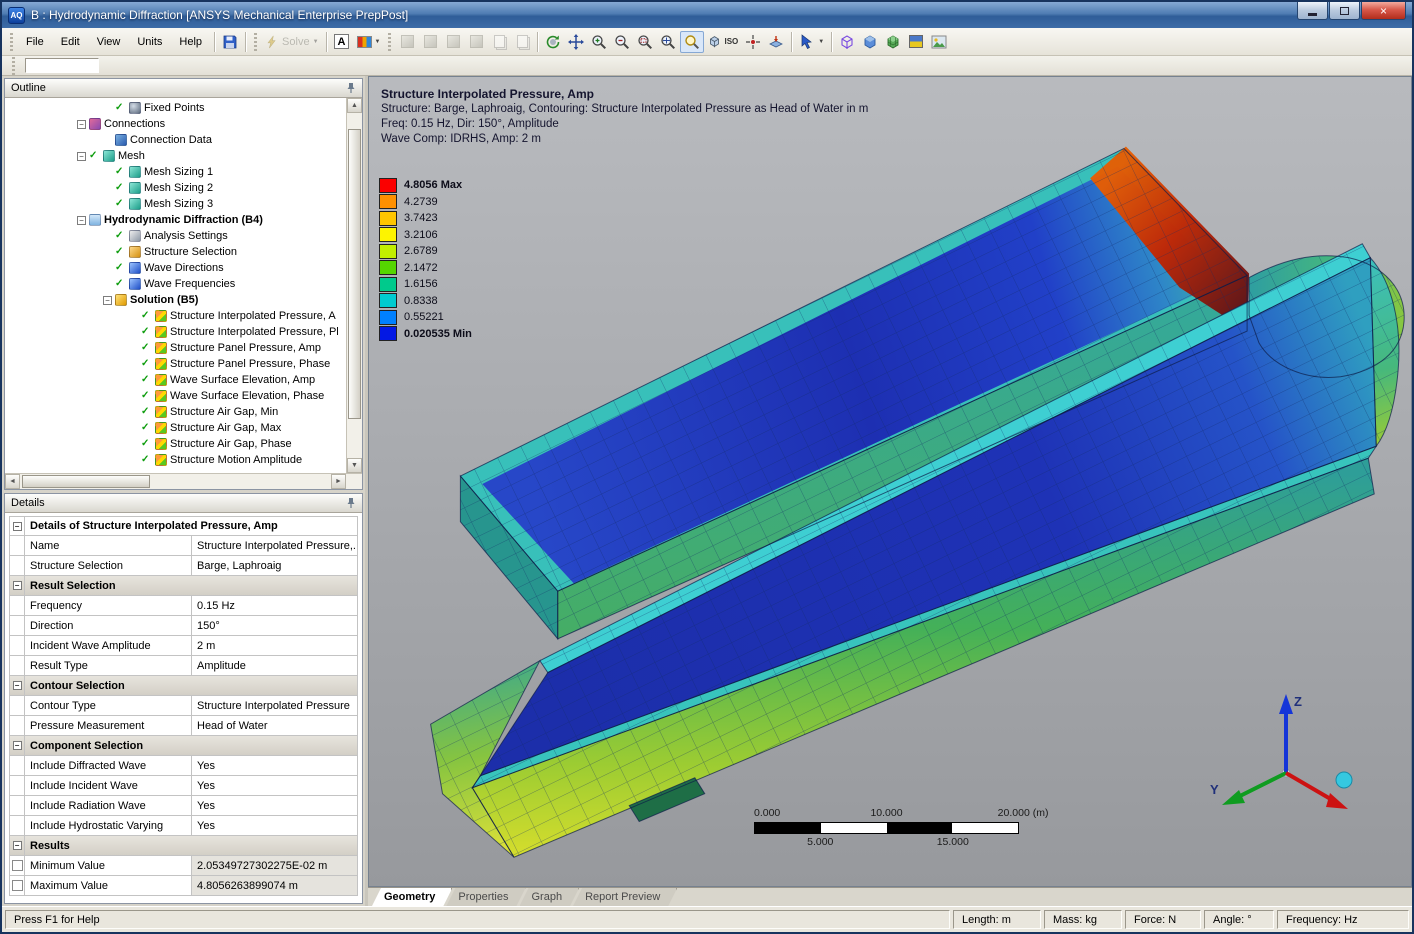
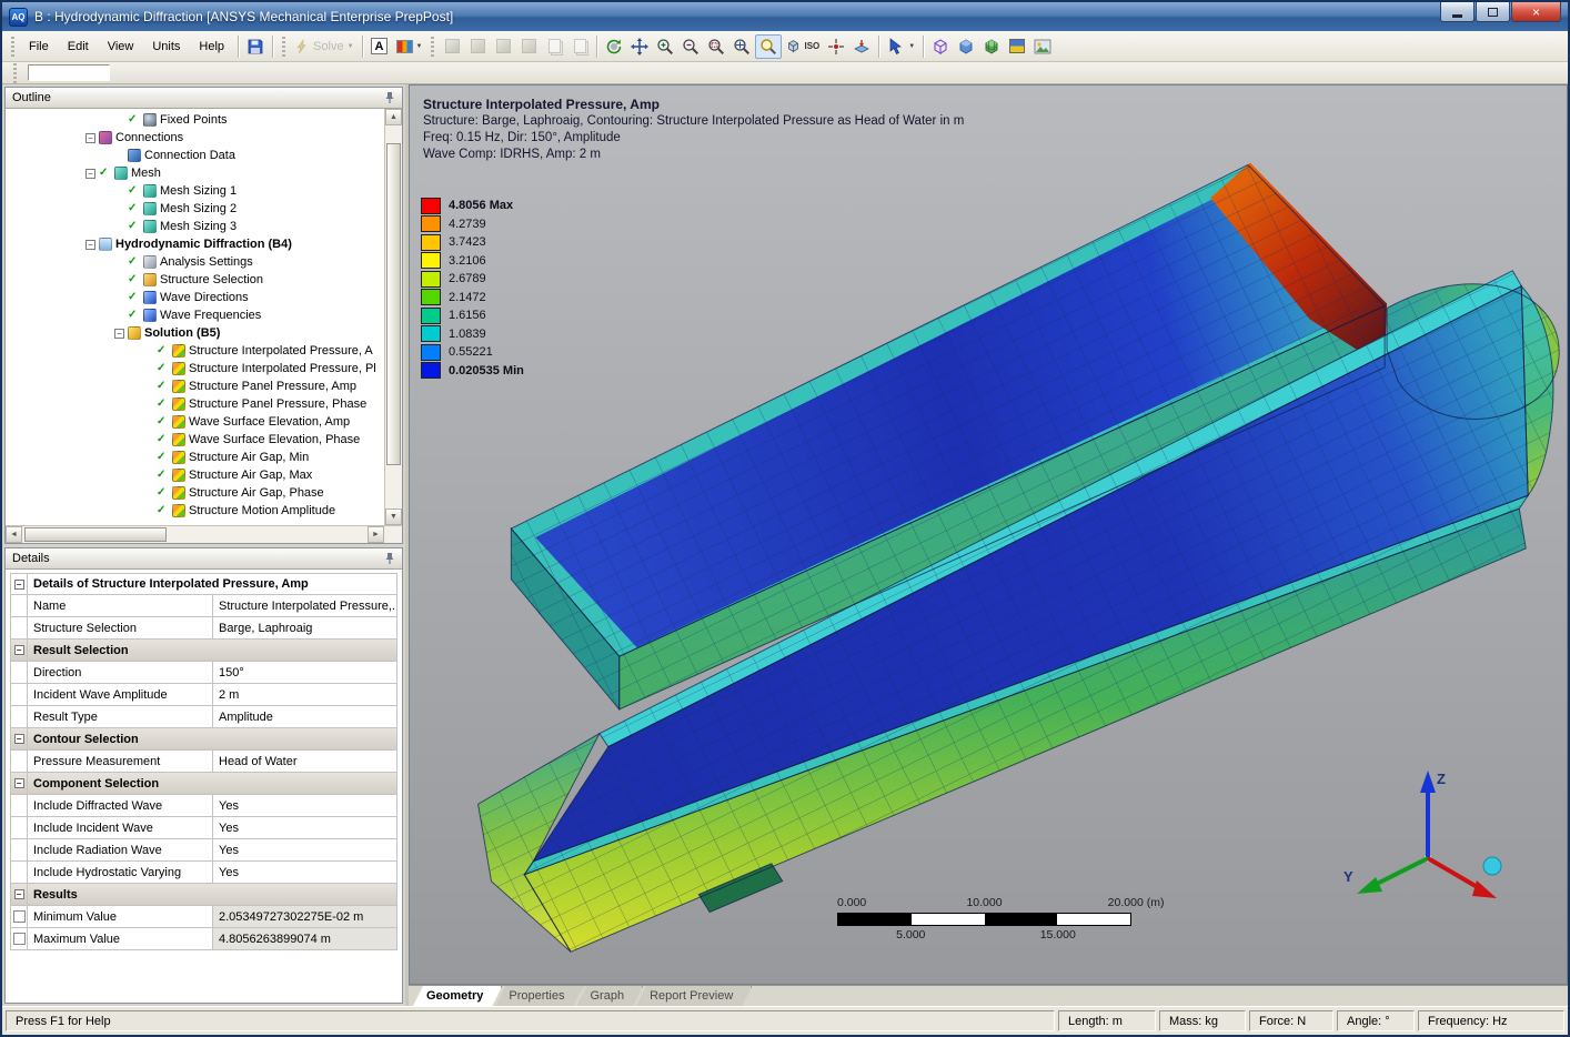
  AQ
  B : Hydrodynamic Diffraction [ANSYS Mechanical Enterprise PrepPost]
  ×
  File
  Edit
  View
  Units
  Help
  Solve
  A
  ISO
  Outline
  ✓
  Fixed Points
  −
  Connections
  Connection Data
  −
  ✓
  Mesh
  ✓
  Mesh Sizing 1
  ✓
  Mesh Sizing 2
  ✓
  Mesh Sizing 3
  −
  Hydrodynamic Diffraction (B4)
  ✓
  Analysis Settings
  ✓
  Structure Selection
  ✓
  Wave Directions
  ✓
  Wave Frequencies
  −
  Solution (B5)
  ✓
  Structure Interpolated Pressure, A
  ✓
  Structure Interpolated Pressure, Pl
  ✓
  Structure Panel Pressure, Amp
  ✓
  Structure Panel Pressure, Phase
  ✓
  Wave Surface Elevation, Amp
  ✓
  Wave Surface Elevation, Phase
  ✓
  Structure Air Gap, Min
  ✓
  Structure Air Gap, Max
  ✓
  Structure Air Gap, Phase
  ✓
  Structure Motion Amplitude
  Details
  −
  Details of Structure Interpolated Pressure, Amp
  Name
  Structure Interpolated Pressure,.
  Structure Selection
  Barge, Laphroaig
  −
  Result Selection
- Frequency
- 0.15 Hz
  Direction
  150°
  Incident Wave Amplitude
  2 m
  Result Type
  Amplitude
  −
  Contour Selection
- Contour Type
- Structure Interpolated Pressure
  Pressure Measurement
  Head of Water
  −
  Component Selection
  Include Diffracted Wave
  Yes
  Include Incident Wave
  Yes
  Include Radiation Wave
  Yes
  Include Hydrostatic Varying
  Yes
  −
  Results
  Minimum Value
  2.05349727302275E-02 m
  Maximum Value
  4.8056263899074 m
  Structure Interpolated Pressure, Amp
  Structure: Barge, Laphroaig, Contouring: Structure Interpolated Pressure as Head of Water in m
  Freq: 0.15 Hz, Dir: 150°, Amplitude
  Wave Comp: IDRHS, Amp: 2 m
  4.8056 Max
  4.2739
  3.7423
  3.2106
  2.6789
  2.1472
  1.6156
- 0.8338
+ 1.0839
  0.55221
  0.020535 Min
  0.000
  10.000
  20.000 (m)
  5.000
  15.000
  Z
  Y
  Geometry
  Properties
  Graph
  Report Preview
  Press F1 for Help
  Length: m
  Mass: kg
  Force: N
  Angle: °
  Frequency: Hz
